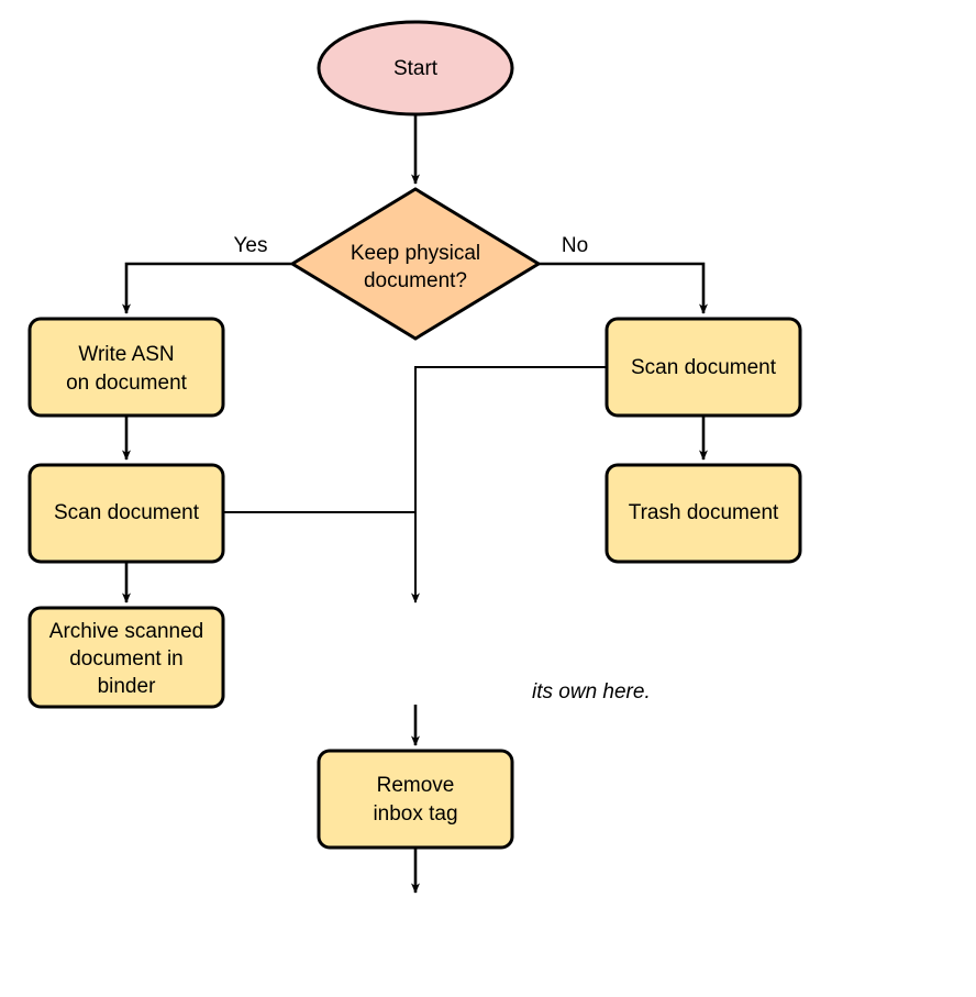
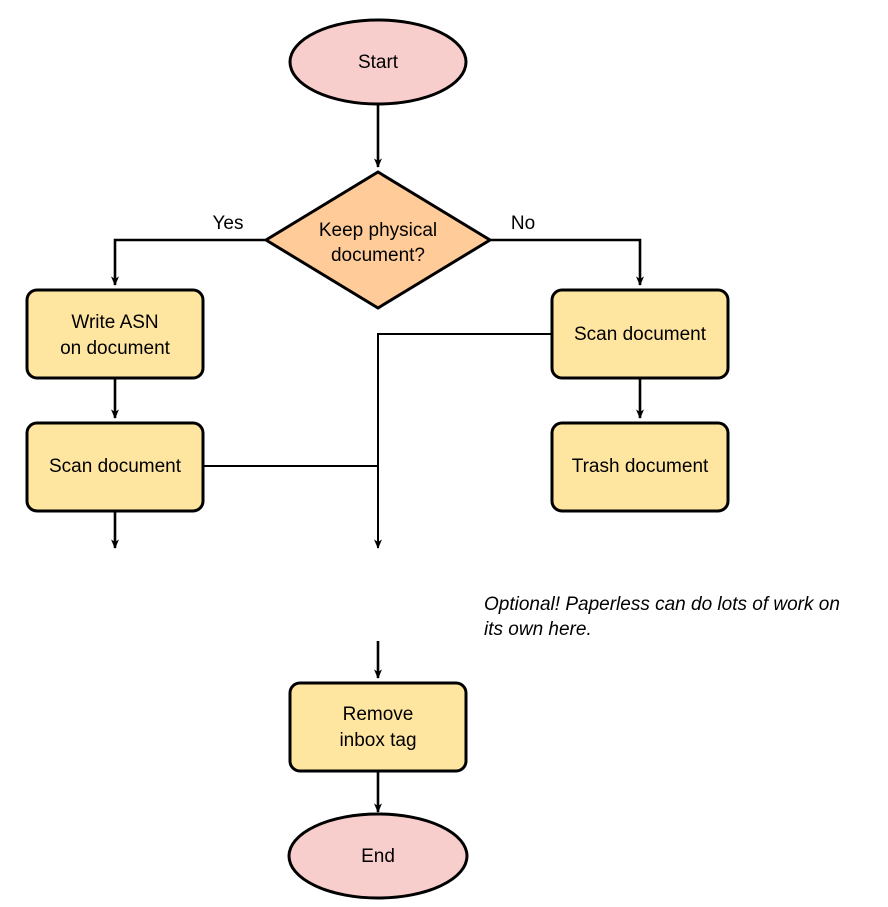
  Yes
  No
  Start
  Keep physical
  document?
  Write ASN
  on document
  Scan document
- Archive scanned
- document in
- binder
  Scan document
  Trash document
  Remove
  inbox tag
+ End
+ Optional! Paperless can do lots of work on
  its own here.
